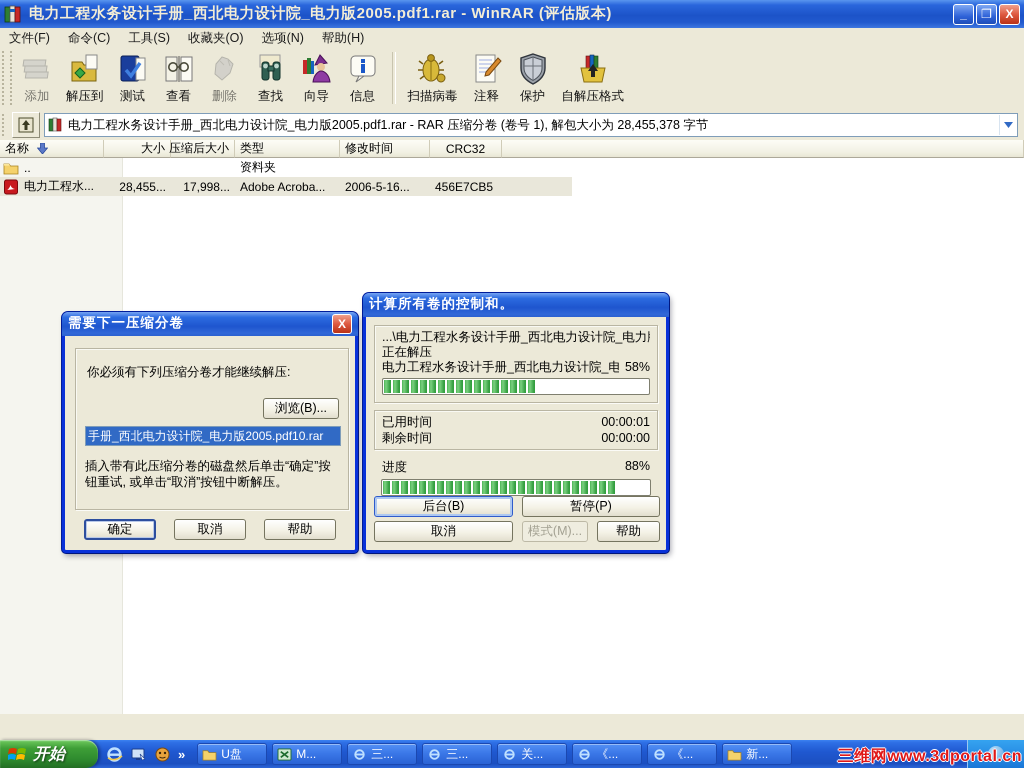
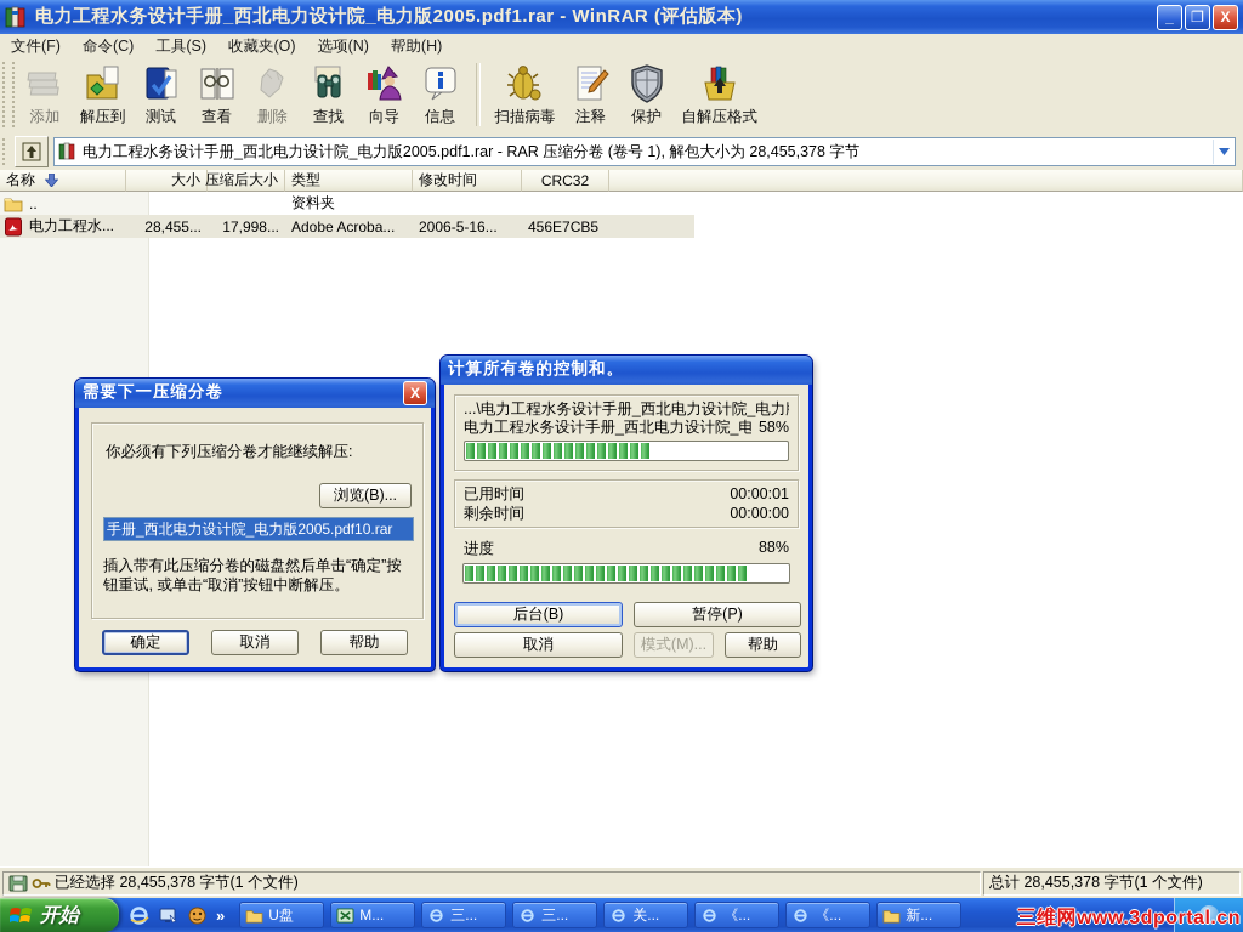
  电力工程水务设计手册_西北电力设计院_电力版2005.pdf1.rar - WinRAR (评估版本)
  _
  ❐
  X
  文件(F)
  命令(C)
  工具(S)
  收藏夹(O)
  选项(N)
  帮助(H)
  添加
  解压到
  测试
  查看
  删除
  查找
  向导
  信息
  扫描病毒
  注释
  保护
  自解压格式
  电力工程水务设计手册_西北电力设计院_电力版2005.pdf1.rar - RAR 压缩分卷 (卷号 1), 解包大小为 28,455,378 字节
  名称
  大小
  压缩后大小
  类型
  修改时间
  CRC32
  ..
  资料夹
  电力工程水...
  28,455...
  17,998...
  Adobe Acroba...
  2006-5-16...
  456E7CB5
  需要下一压缩分卷
  X
  你必须有下列压缩分卷才能继续解压:
  浏览(B)...
  手册_西北电力设计院_电力版2005.pdf10.rar
  插入带有此压缩分卷的磁盘然后单击“确定”按钮重试, 或单击“取消”按钮中断解压。
  确定
  取消
  帮助
  计算所有卷的控制和。
  ...\电力工程水务设计手册_西北电力设计院_电力
- 正在解压
  电力工程水务设计手册_西北电力设计院_电
  58%
  已用时间
  00:00:01
  剩余时间
  00:00:00
  进度
  88%
  后台(B)
  暂停(P)
  取消
  模式(M)...
  帮助
+ 已经选择 28,455,378 字节(1 个文件)
+ 总计 28,455,378 字节(1 个文件)
  开始
  »
  U盘
  M...
  三...
  三...
  关...
  《...
  《...
  新...
  三维网www.3dportal.cn
